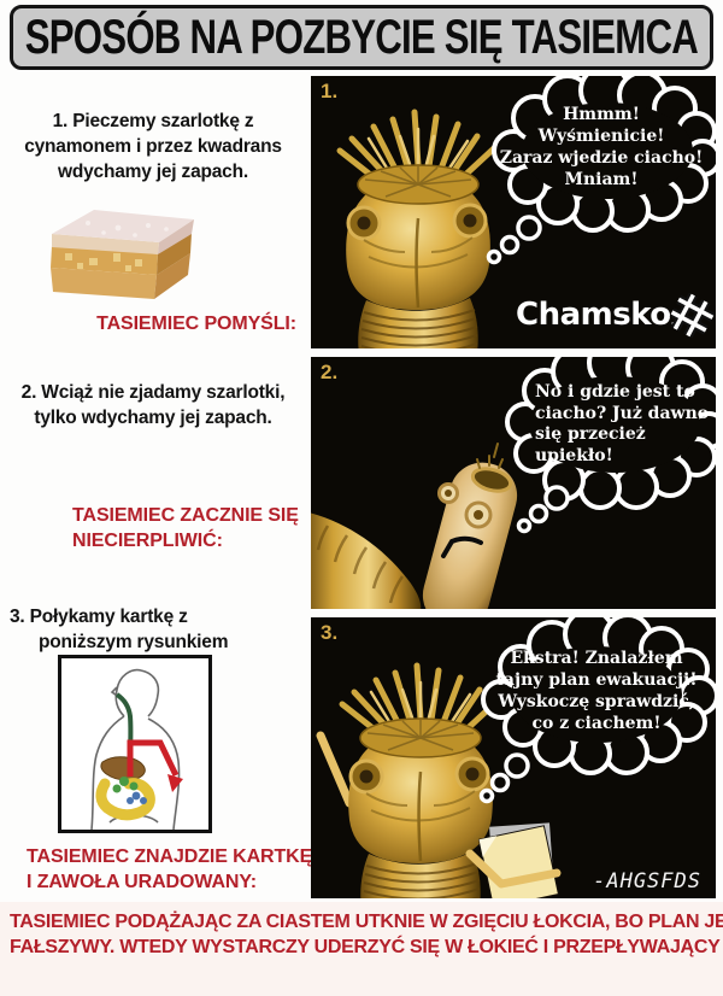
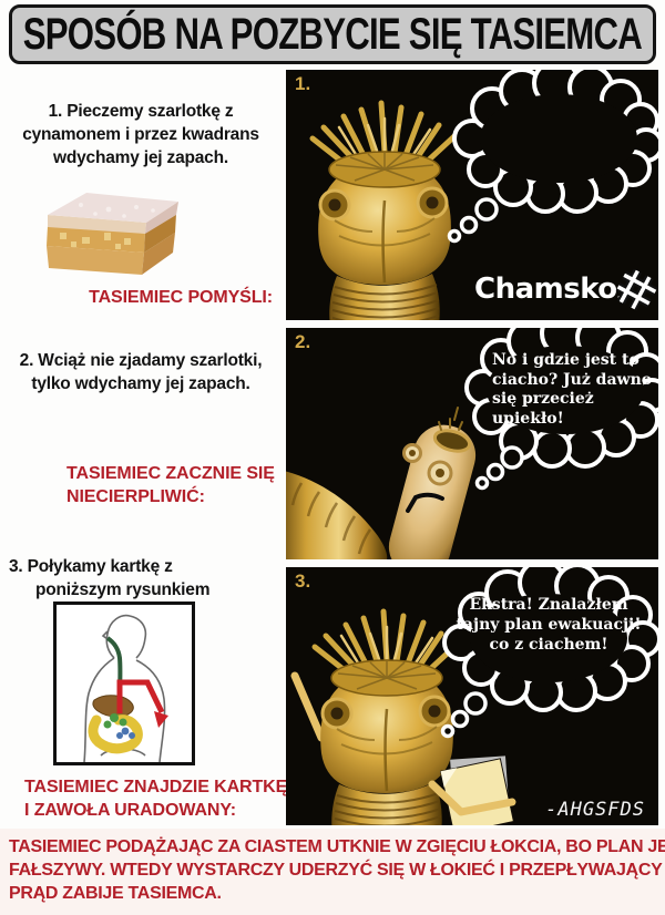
  SPOSÓB NA POZBYCIE SIĘ TASIEMCA
  1. Pieczemy szarlotkę z
  cynamonem i przez kwadrans
  wdychamy jej zapach.
  TASIEMIEC POMYŚLI:
  2. Wciąż nie zjadamy szarlotki,
  tylko wdychamy jej zapach.
  TASIEMIEC ZACZNIE SIĘ
  NIECIERPLIWIĆ:
  3. Połykamy kartkę z
  poniższym rysunkiem
  TASIEMIEC ZNAJDZIE KARTKĘ
  I ZAWOŁA URADOWANY:
- Hmmm!
- Wyśmienicie!
- Zaraz wjedzie ciacho!
- Mniam!
  1.
  No i gdzie jest to
  ciacho? Już dawno
  się przecież
  upiekło!
  2.
  Ekstra! Znalazłem
  tajny plan ewakuacji!
- Wyskoczę sprawdzić,
  co z ciachem!
  3.
  -AHGSFDS
  Chamsko.
  TASIEMIEC PODĄŻAJĄC ZA CIASTEM UTKNIE W ZGIĘCIU ŁOKCIA, BO PLAN JE
  FAŁSZYWY. WTEDY WYSTARCZY UDERZYĆ SIĘ W ŁOKIEĆ I PRZEPŁYWAJĄCY
+ PRĄD ZABIJE TASIEMCA.
